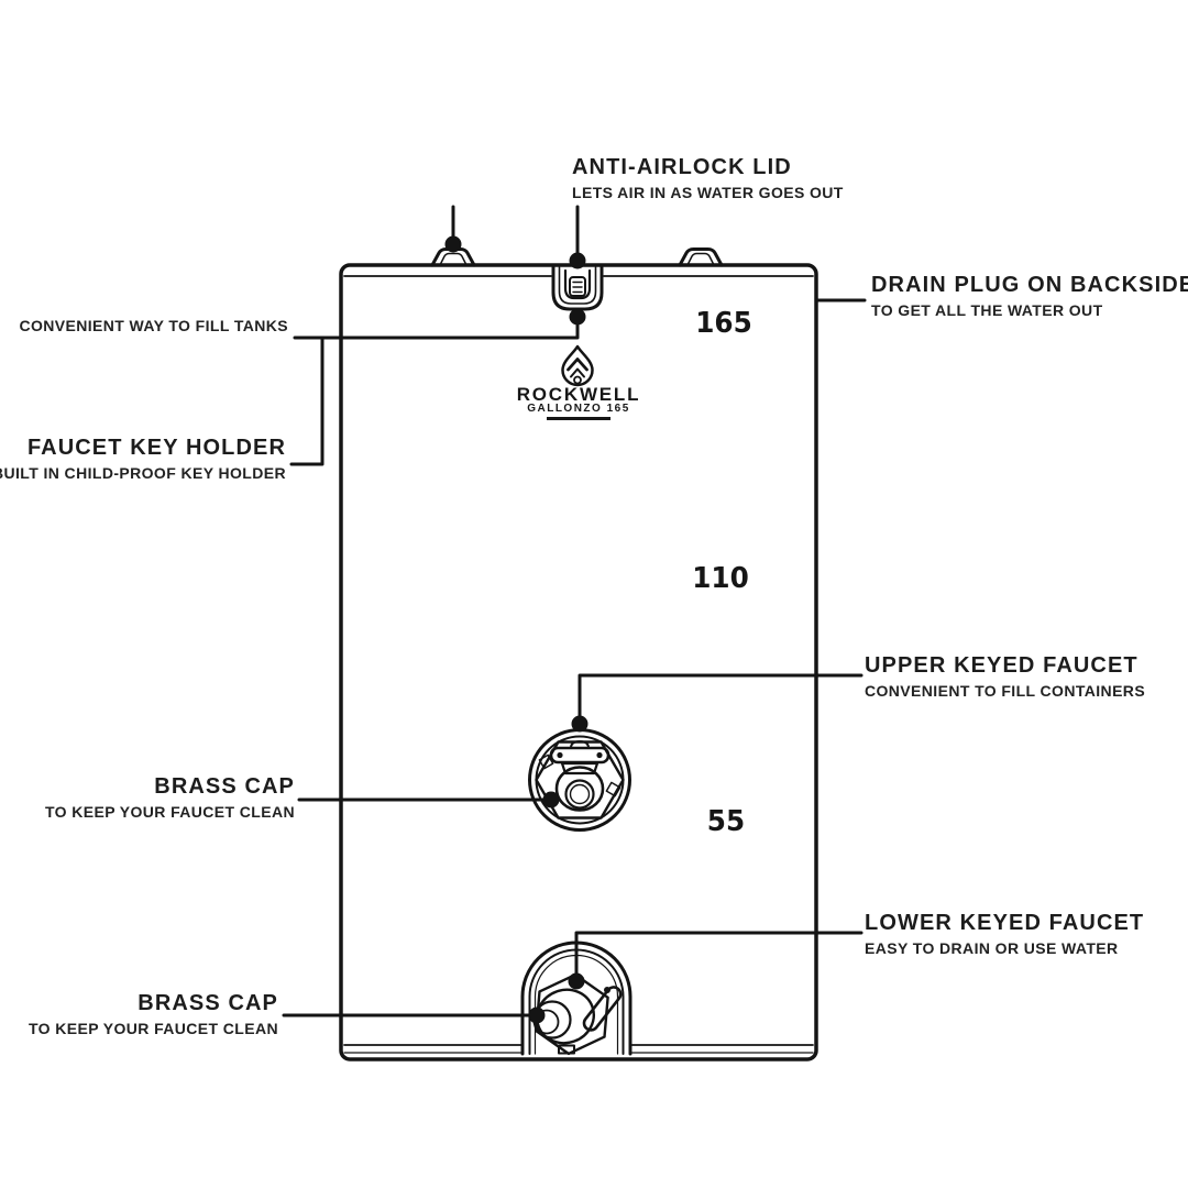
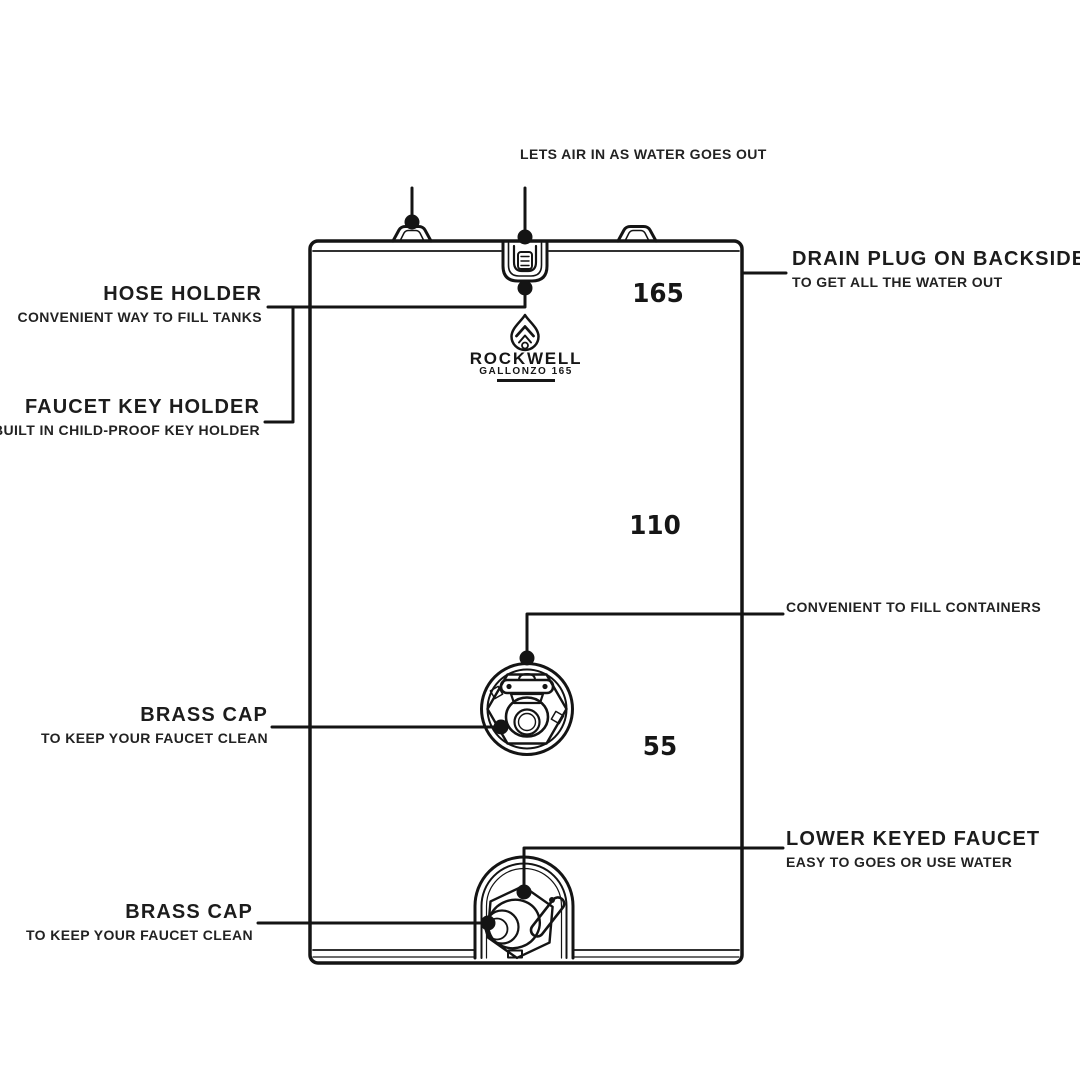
- ANTI-AIRLOCK LID
  LETS AIR IN AS WATER GOES OUT
  DRAIN PLUG ON BACKSIDE
  TO GET ALL THE WATER OUT
+ HOSE HOLDER
  CONVENIENT WAY TO FILL TANKS
  FAUCET KEY HOLDER
  UILT IN CHILD-PROOF KEY HOLDER
- UPPER KEYED FAUCET
  CONVENIENT TO FILL CONTAINERS
  BRASS CAP
  TO KEEP YOUR FAUCET CLEAN
  LOWER KEYED FAUCET
- EASY TO DRAIN OR USE WATER
+ EASY TO GOES OR USE WATER
  BRASS CAP
  TO KEEP YOUR FAUCET CLEAN
  165
  110
  55
  ROCKWELL
  GALLONZO 165
